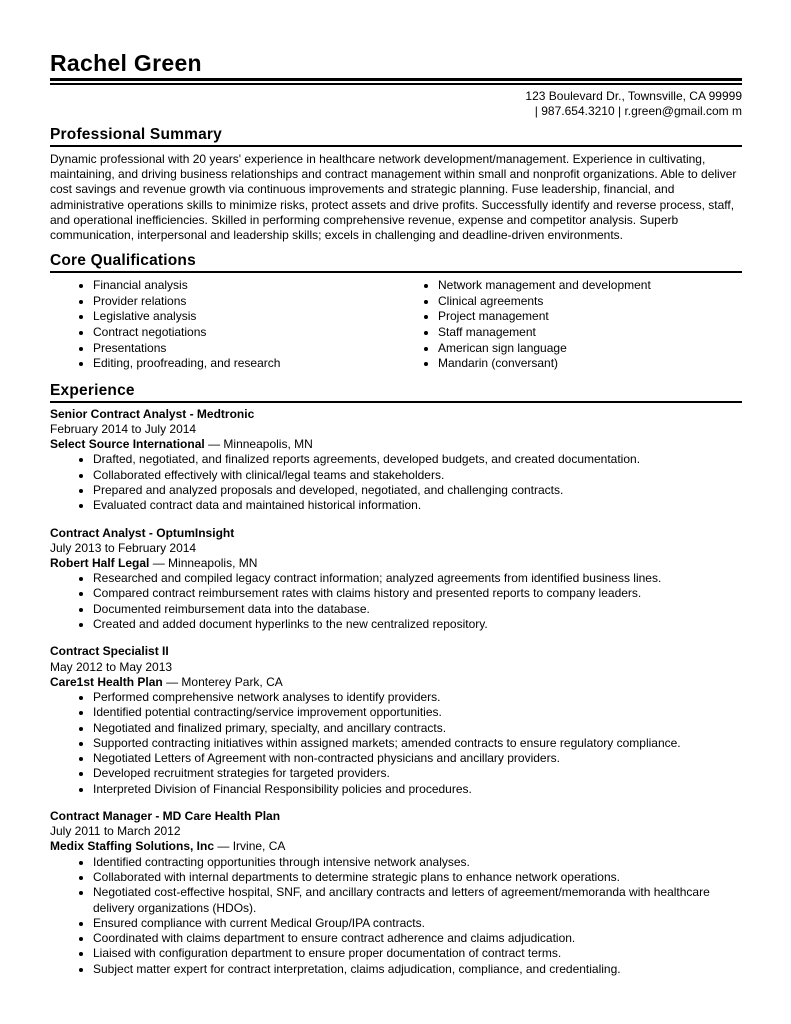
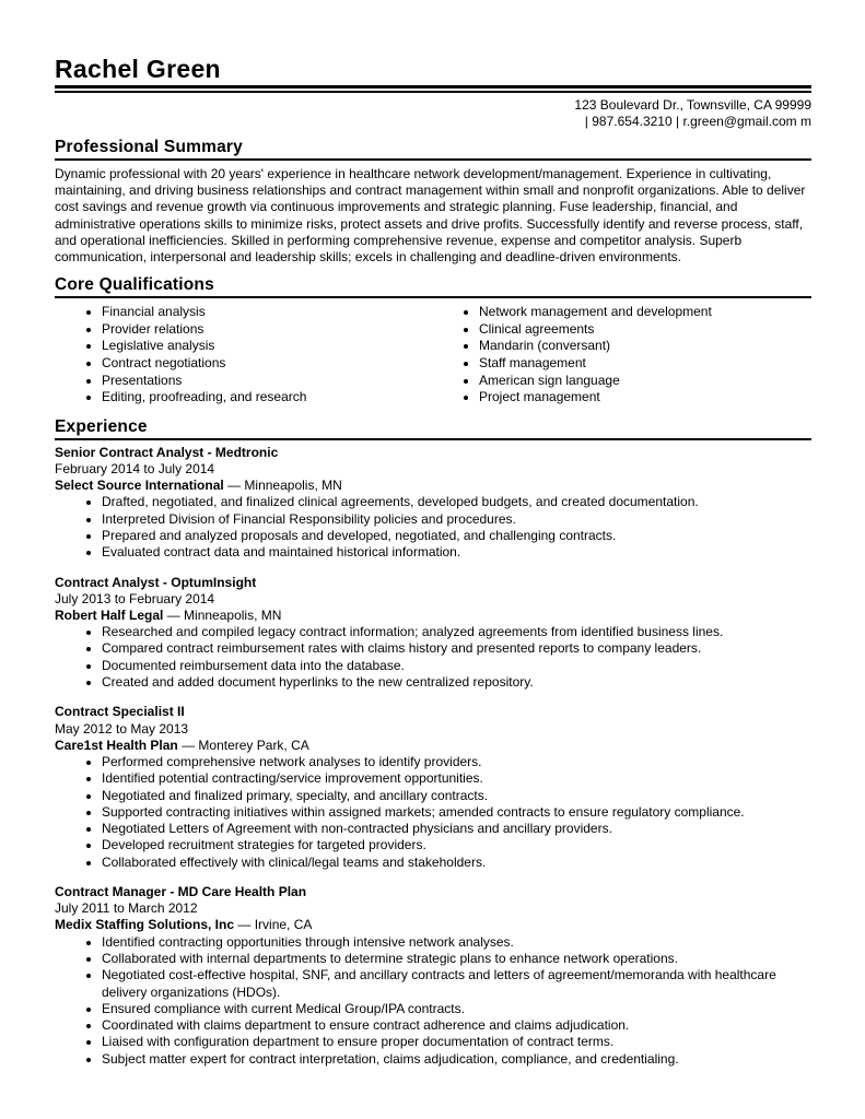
  Rachel Green
  123 Boulevard Dr., Townsville, CA 99999
  | 987.654.3210 | r.green@gmail.com m
  Professional Summary
  Dynamic professional with 20 years' experience in healthcare network development/management. Experience in cultivating, maintaining, and driving business relationships and contract management within small and nonprofit organizations. Able to deliver cost savings and revenue growth via continuous improvements and strategic planning. Fuse leadership, financial, and administrative operations skills to minimize risks, protect assets and drive profits. Successfully identify and reverse process, staff, and operational inefficiencies. Skilled in performing comprehensive revenue, expense and competitor analysis. Superb communication, interpersonal and leadership skills; excels in challenging and deadline-driven environments.
  Core Qualifications
  Financial analysis
  Provider relations
  Legislative analysis
  Contract negotiations
  Presentations
  Editing, proofreading, and research
  Network management and development
  Clinical agreements
- Project management
+ Mandarin (conversant)
  Staff management
  American sign language
- Mandarin (conversant)
+ Project management
  Experience
  Senior Contract Analyst - Medtronic
  February 2014 to July 2014
  Select Source International — Minneapolis, MN
- Drafted, negotiated, and finalized reports agreements, developed budgets, and created documentation.
+ Drafted, negotiated, and finalized clinical agreements, developed budgets, and created documentation.
- Collaborated effectively with clinical/legal teams and stakeholders.
+ Interpreted Division of Financial Responsibility policies and procedures.
  Prepared and analyzed proposals and developed, negotiated, and challenging contracts.
  Evaluated contract data and maintained historical information.
  Contract Analyst - OptumInsight
  July 2013 to February 2014
  Robert Half Legal — Minneapolis, MN
  Researched and compiled legacy contract information; analyzed agreements from identified business lines.
  Compared contract reimbursement rates with claims history and presented reports to company leaders.
  Documented reimbursement data into the database.
  Created and added document hyperlinks to the new centralized repository.
  Contract Specialist II
  May 2012 to May 2013
  Care1st Health Plan — Monterey Park, CA
  Performed comprehensive network analyses to identify providers.
  Identified potential contracting/service improvement opportunities.
  Negotiated and finalized primary, specialty, and ancillary contracts.
  Supported contracting initiatives within assigned markets; amended contracts to ensure regulatory compliance.
  Negotiated Letters of Agreement with non-contracted physicians and ancillary providers.
  Developed recruitment strategies for targeted providers.
- Interpreted Division of Financial Responsibility policies and procedures.
+ Collaborated effectively with clinical/legal teams and stakeholders.
  Contract Manager - MD Care Health Plan
  July 2011 to March 2012
  Medix Staffing Solutions, Inc — Irvine, CA
  Identified contracting opportunities through intensive network analyses.
  Collaborated with internal departments to determine strategic plans to enhance network operations.
  Negotiated cost-effective hospital, SNF, and ancillary contracts and letters of agreement/memoranda with healthcare delivery organizations (HDOs).
  Ensured compliance with current Medical Group/IPA contracts.
  Coordinated with claims department to ensure contract adherence and claims adjudication.
  Liaised with configuration department to ensure proper documentation of contract terms.
  Subject matter expert for contract interpretation, claims adjudication, compliance, and credentialing.
